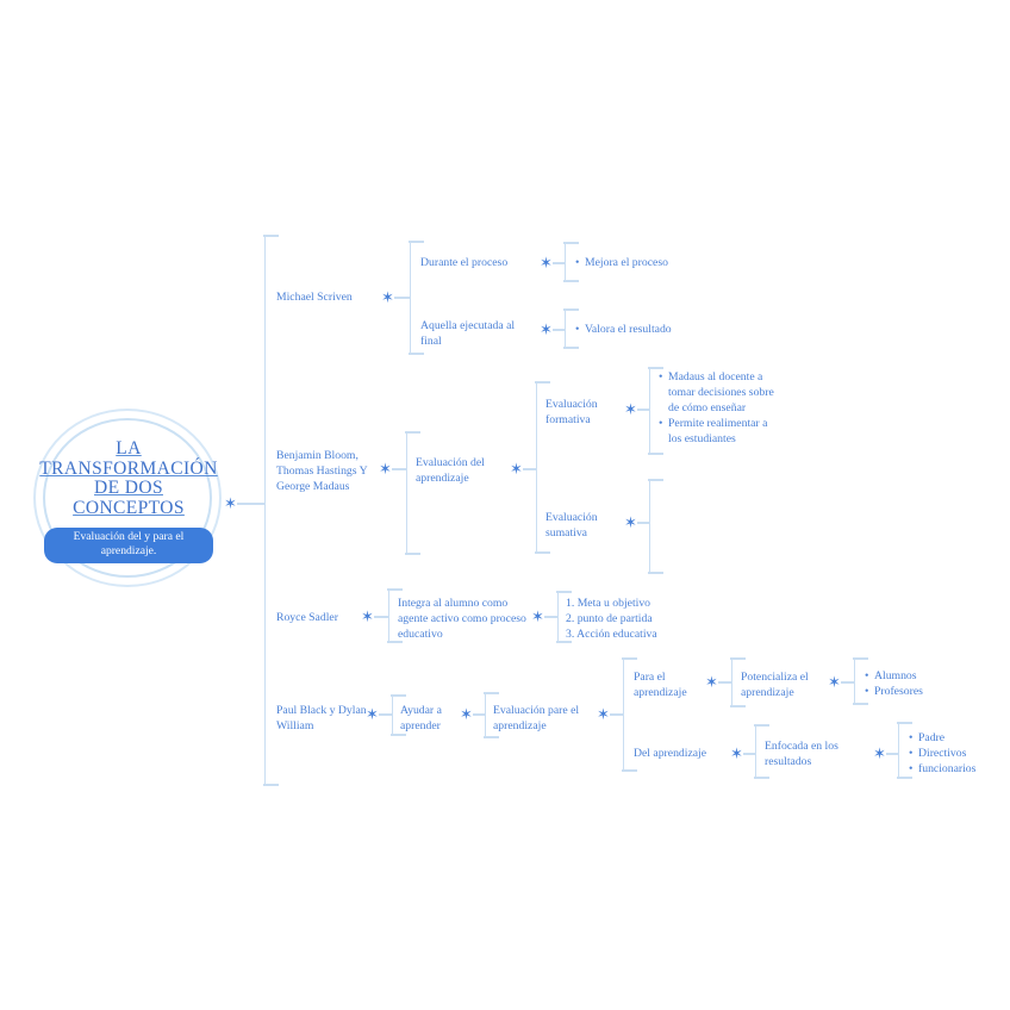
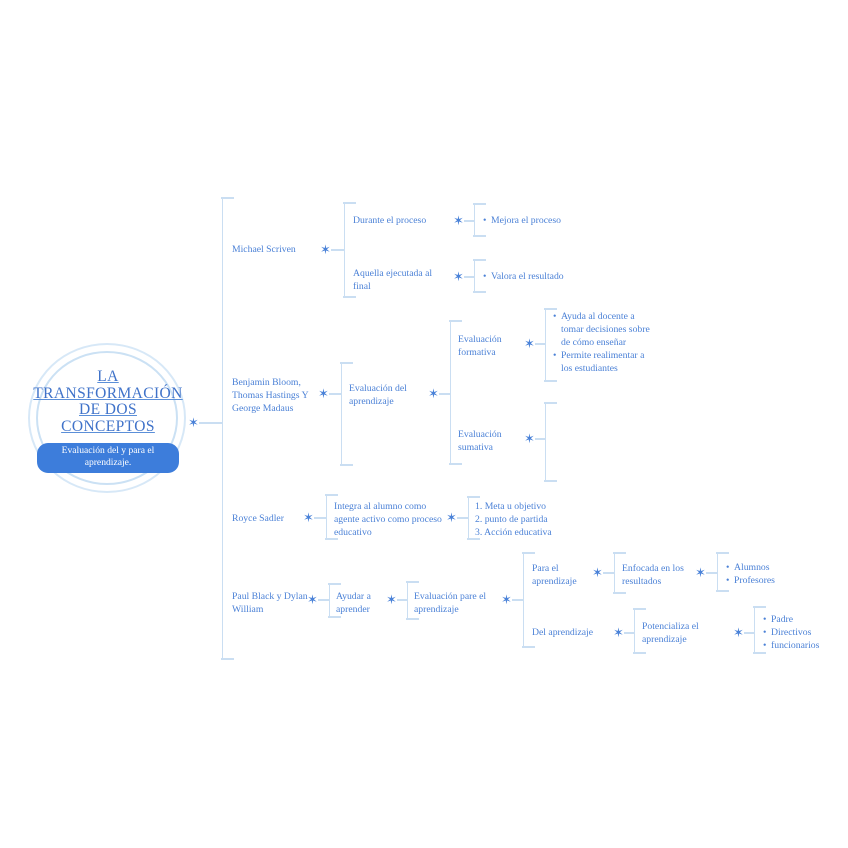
  LA
  TRANSFORMACIÓN
  DE DOS
  CONCEPTOS
  Evaluación del y para el aprendizaje.
  ✶
  Michael Scriven
  ✶
  Durante el proceso
  ✶
  Mejora el proceso
  Aquella ejecutada al final
  ✶
  Valora el resultado
  Benjamin Bloom, Thomas Hastings Y George Madaus
  ✶
  Evaluación del aprendizaje
  ✶
  Evaluación formativa
  ✶
- Madaus al docente a tomar decisiones sobre de cómo enseñar
+ Ayuda al docente a tomar decisiones sobre de cómo enseñar
  Permite realimentar a los estudiantes
  Evaluación sumativa
  ✶
  Royce Sadler
  ✶
  Integra al alumno como agente activo como proceso educativo
  ✶
  1. Meta u objetivo
  2. punto de partida
  3. Acción educativa
  Paul Black y Dylan William
  ✶
  Ayudar a aprender
  ✶
  Evaluación pare el aprendizaje
  ✶
  Para el aprendizaje
  ✶
- Potencializa el aprendizaje
+ Enfocada en los resultados
  ✶
  Alumnos
  Profesores
  Del aprendizaje
  ✶
- Enfocada en los resultados
+ Potencializa el aprendizaje
  ✶
  Padre
  Directivos
  funcionarios
